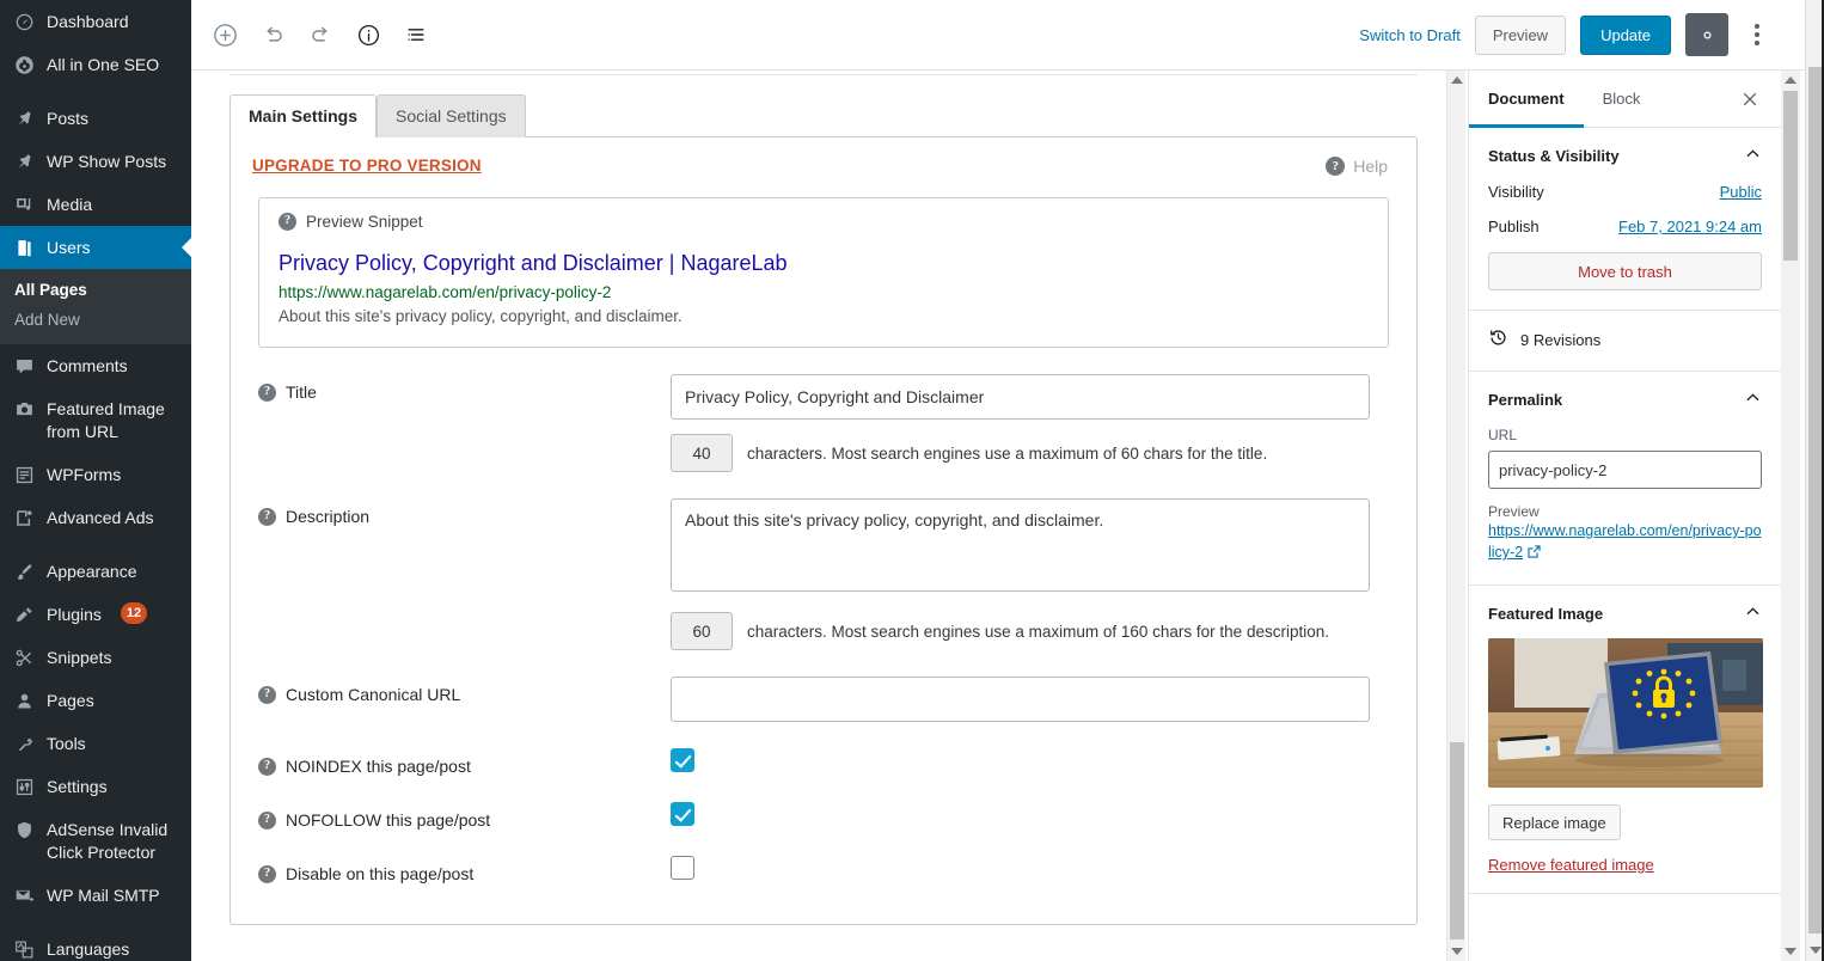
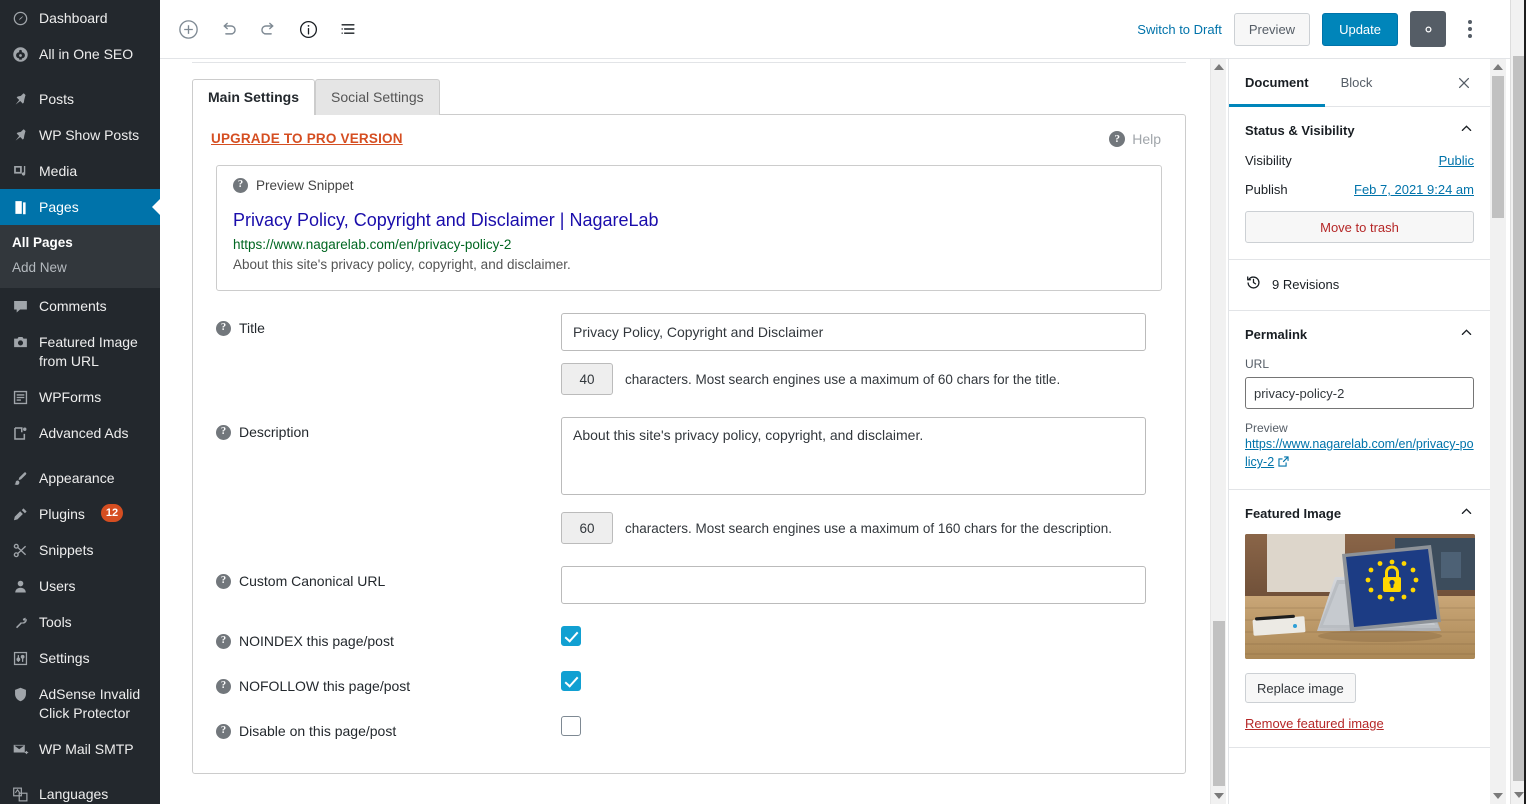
  Dashboard
  All in One SEO
  Posts
  WP Show Posts
  Media
- Users
+ Pages
  All Pages
  Add New
  Comments
  Featured Image from URL
  WPForms
  Advanced Ads
  Appearance
  Plugins
  12
  Snippets
- Pages
+ Users
  Tools
  Settings
  AdSense Invalid Click Protector
  WP Mail SMTP
  Languages
  Switch to Draft
  Preview
  Update
  Main Settings
  Social Settings
  UPGRADE TO PRO VERSION
  ?
  Help
  ?
  Preview Snippet
  Privacy Policy, Copyright and Disclaimer | NagareLab
  https://www.nagarelab.com/en/privacy-policy-2
  About this site's privacy policy, copyright, and disclaimer.
  ?
  Title
  Privacy Policy, Copyright and Disclaimer
  40
  characters. Most search engines use a maximum of 60 chars for the title.
  ?
  Description
  About this site's privacy policy, copyright, and disclaimer.
  60
  characters. Most search engines use a maximum of 160 chars for the description.
  ?
  Custom Canonical URL
  ?
  NOINDEX this page/post
  ?
  NOFOLLOW this page/post
  ?
  Disable on this page/post
  Document
  Block
  Status & Visibility
  Visibility
  Public
  Publish
  Feb 7, 2021 9:24 am
  Move to trash
  9 Revisions
  Permalink
  URL
  privacy-policy-2
  Preview
  https://www.nagarelab.com/en/privacy-policy-2
  Featured Image
  Replace image
  Remove featured image
